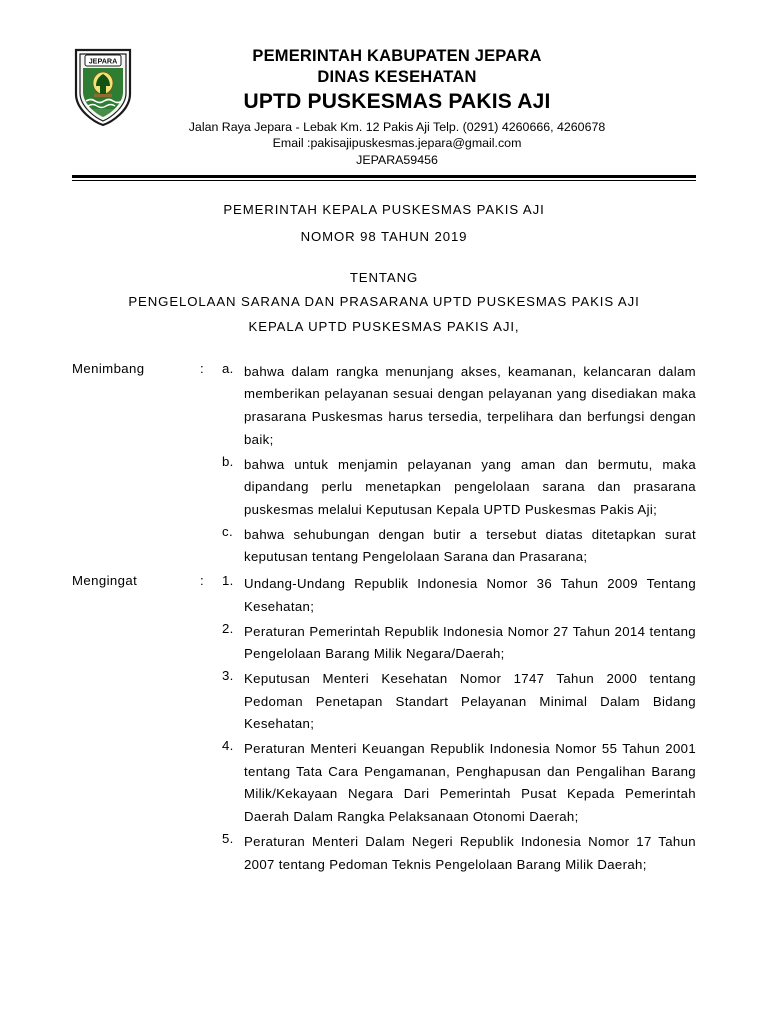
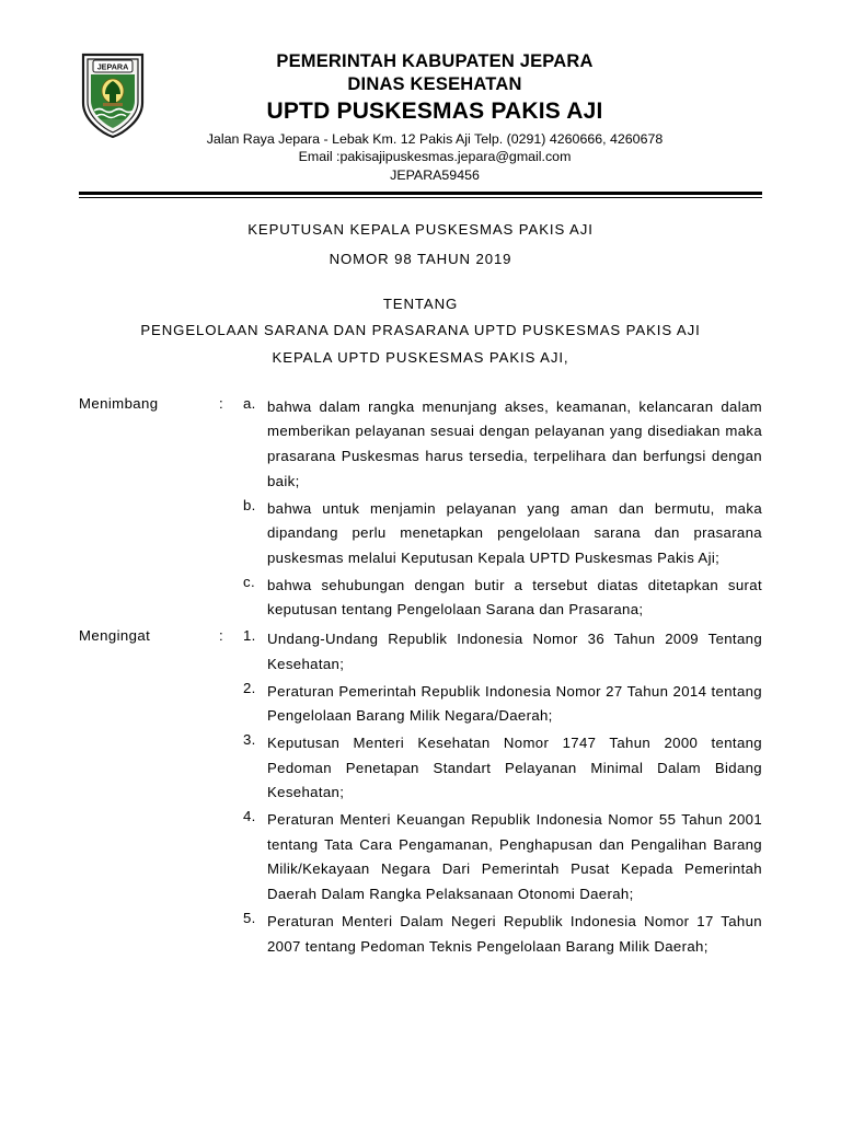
  JEPARA
  PEMERINTAH KABUPATEN JEPARA
  DINAS KESEHATAN
  UPTD PUSKESMAS PAKIS AJI
  Jalan Raya Jepara - Lebak Km. 12 Pakis Aji Telp. (0291) 4260666, 4260678
  Email :pakisajipuskesmas.jepara@gmail.com
  JEPARA59456
- PEMERINTAH KEPALA PUSKESMAS PAKIS AJI
+ KEPUTUSAN KEPALA PUSKESMAS PAKIS AJI
  NOMOR 98 TAHUN 2019
  TENTANG
  PENGELOLAAN SARANA DAN PRASARANA UPTD PUSKESMAS PAKIS AJI
  KEPALA UPTD PUSKESMAS PAKIS AJI,
  Menimbang
  :
  a.
  bahwa dalam rangka menunjang akses, keamanan, kelancaran dalam memberikan pelayanan sesuai dengan pelayanan yang disediakan maka prasarana Puskesmas harus tersedia, terpelihara dan berfungsi dengan baik;
  b.
  bahwa untuk menjamin pelayanan yang aman dan bermutu, maka dipandang perlu menetapkan pengelolaan sarana dan prasarana puskesmas melalui Keputusan Kepala UPTD Puskesmas Pakis Aji;
  c.
  bahwa sehubungan dengan butir a tersebut diatas ditetapkan surat keputusan tentang Pengelolaan Sarana dan Prasarana;
  Mengingat
  :
  1.
  Undang-Undang Republik Indonesia Nomor 36 Tahun 2009 Tentang Kesehatan;
  2.
  Peraturan Pemerintah Republik Indonesia Nomor 27 Tahun 2014 tentang Pengelolaan Barang Milik Negara/Daerah;
  3.
  Keputusan Menteri Kesehatan Nomor 1747 Tahun 2000 tentang Pedoman Penetapan Standart Pelayanan Minimal Dalam Bidang Kesehatan;
  4.
  Peraturan Menteri Keuangan Republik Indonesia Nomor 55 Tahun 2001 tentang Tata Cara Pengamanan, Penghapusan dan Pengalihan Barang Milik/Kekayaan Negara Dari Pemerintah Pusat Kepada Pemerintah Daerah Dalam Rangka Pelaksanaan Otonomi Daerah;
  5.
  Peraturan Menteri Dalam Negeri Republik Indonesia Nomor 17 Tahun 2007 tentang Pedoman Teknis Pengelolaan Barang Milik Daerah;
